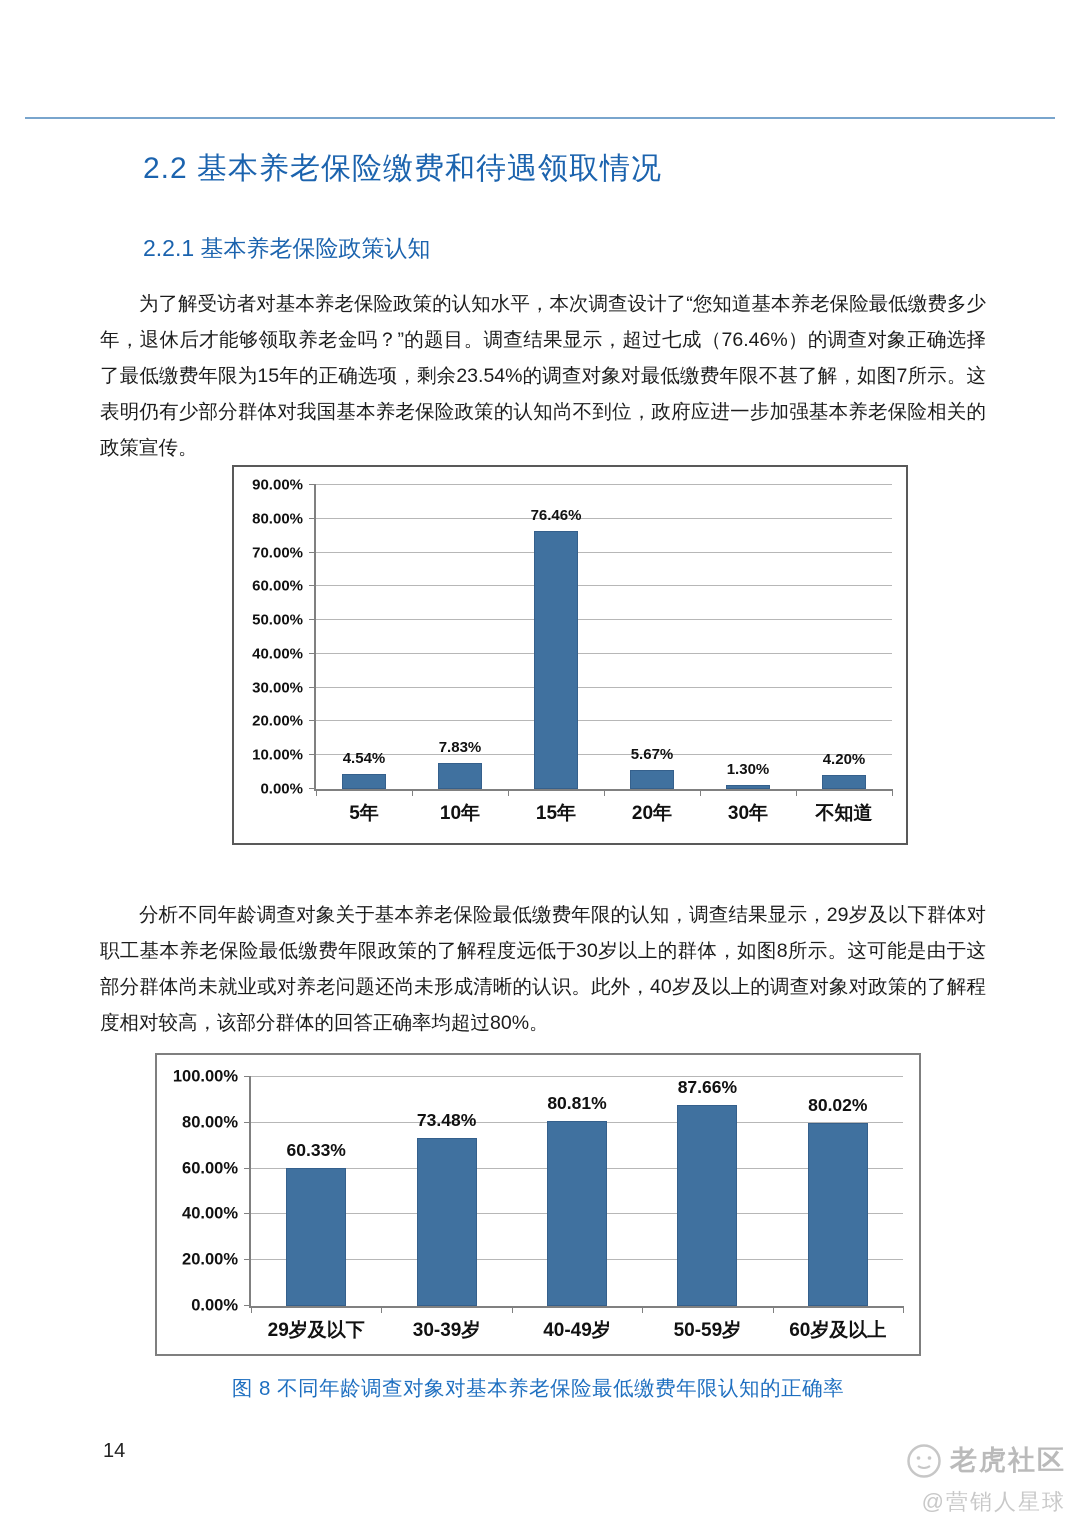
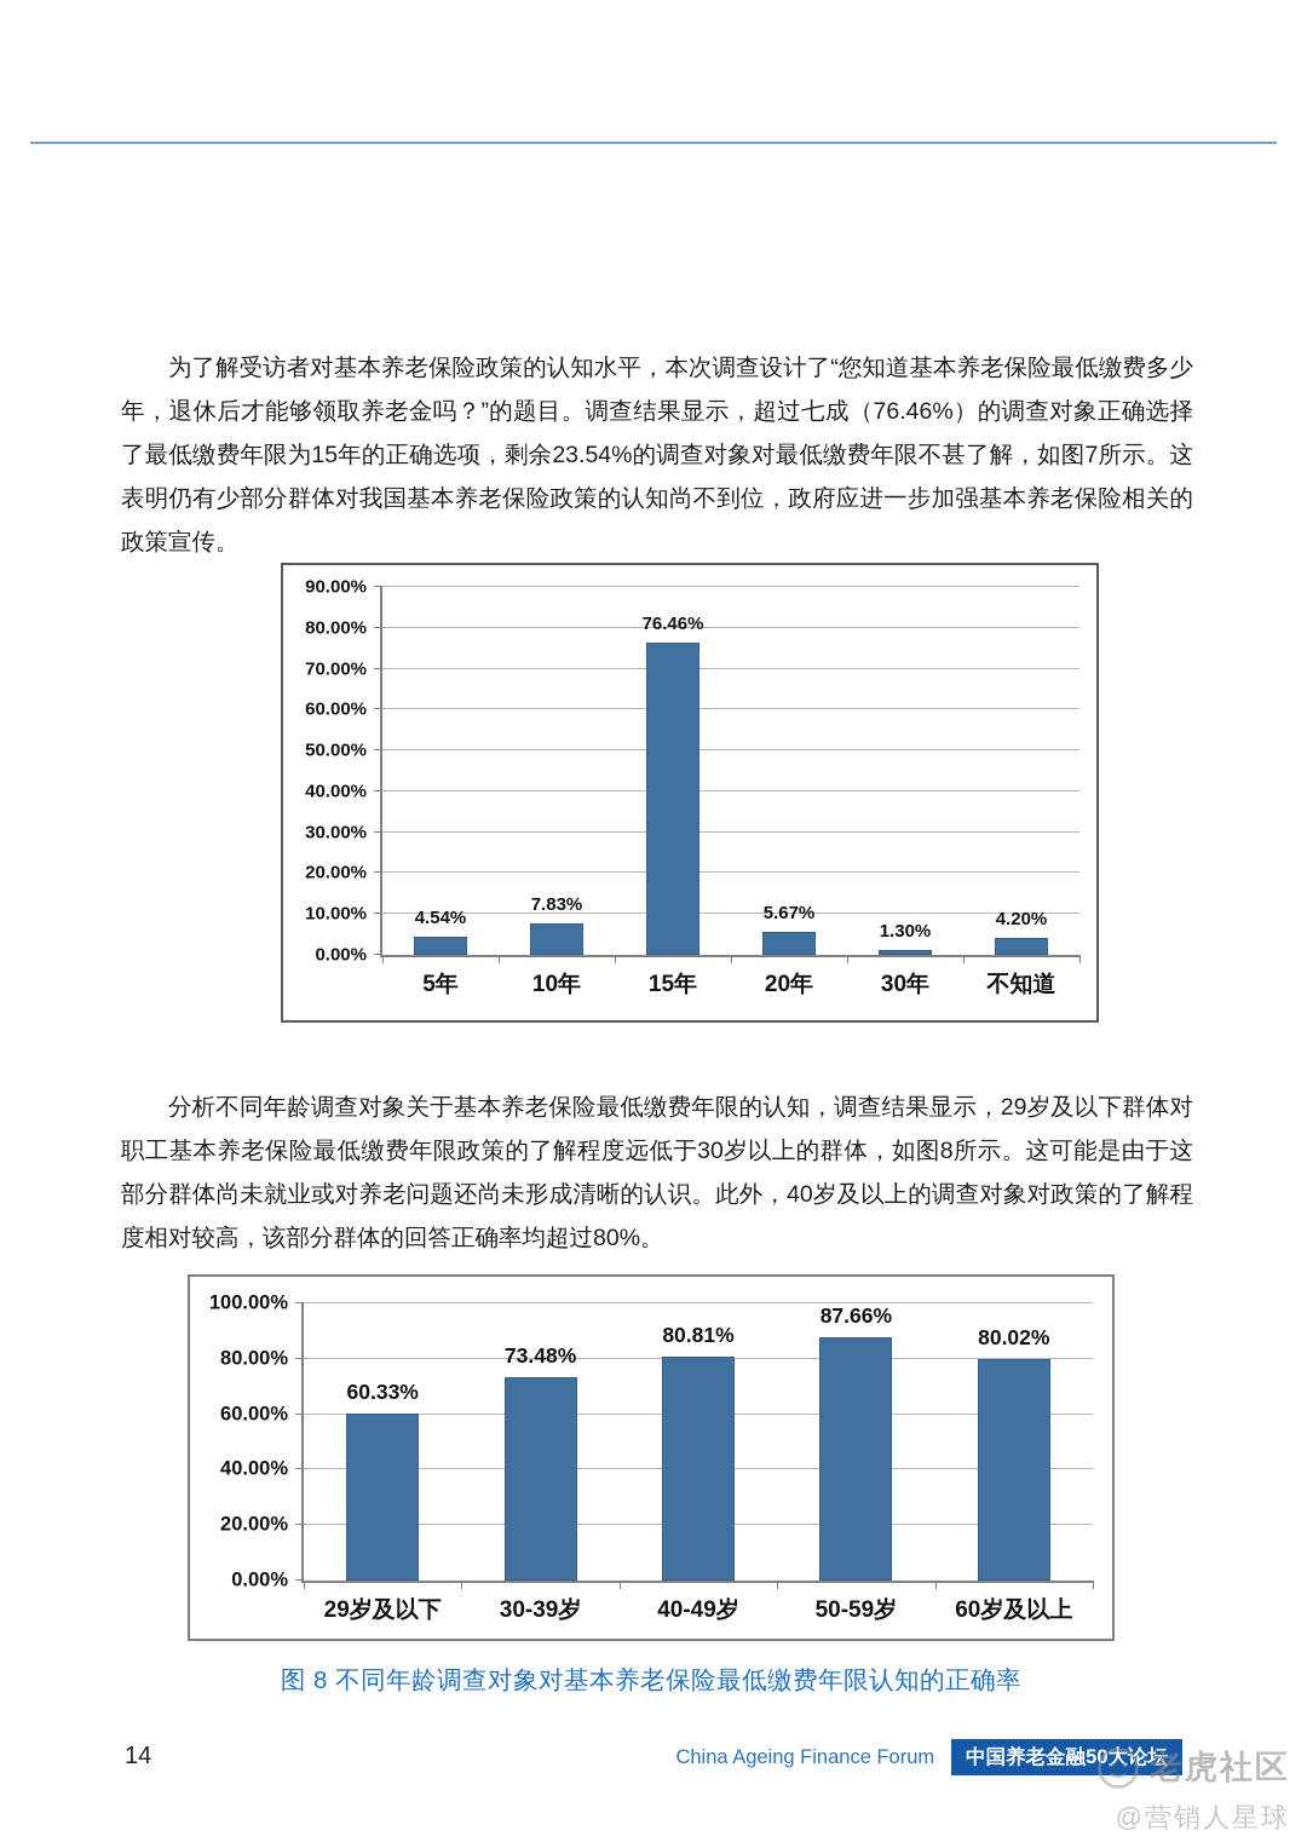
- 2.2 基本养老保险缴费和待遇领取情况
- 2.2.1 基本养老保险政策认知
  为了解受访者对基本养老保险政策的认知水平，本次调查设计了“您知道基本养老保险最低缴费多少年，退休后才能够领取养老金吗？”的题目。调查结果显示，超过七成（76.46%）的调查对象正确选择了最低缴费年限为15年的正确选项，剩余23.54%的调查对象对最低缴费年限不甚了解，如图7所示。这表明仍有少部分群体对我国基本养老保险政策的认知尚不到位，政府应进一步加强基本养老保险相关的政策宣传。
  0.00%
  10.00%
  20.00%
  30.00%
  40.00%
  50.00%
  60.00%
  70.00%
  80.00%
  90.00%
  4.54%
  5年
  7.83%
  10年
  76.46%
  15年
  5.67%
  20年
  1.30%
  30年
  4.20%
  不知道
  分析不同年龄调查对象关于基本养老保险最低缴费年限的认知，调查结果显示，29岁及以下群体对职工基本养老保险最低缴费年限政策的了解程度远低于30岁以上的群体，如图8所示。这可能是由于这部分群体尚未就业或对养老问题还尚未形成清晰的认识。此外，40岁及以上的调查对象对政策的了解程度相对较高，该部分群体的回答正确率均超过80%。
  0.00%
  20.00%
  40.00%
  60.00%
  80.00%
  100.00%
  60.33%
  29岁及以下
  73.48%
  30-39岁
  80.81%
  40-49岁
  87.66%
  50-59岁
  80.02%
  60岁及以上
  图 8 不同年龄调查对象对基本养老保险最低缴费年限认知的正确率
  14
+ China Ageing Finance Forum
+ 中国养老金融50大论坛
  老虎社区
  @营销人星球
